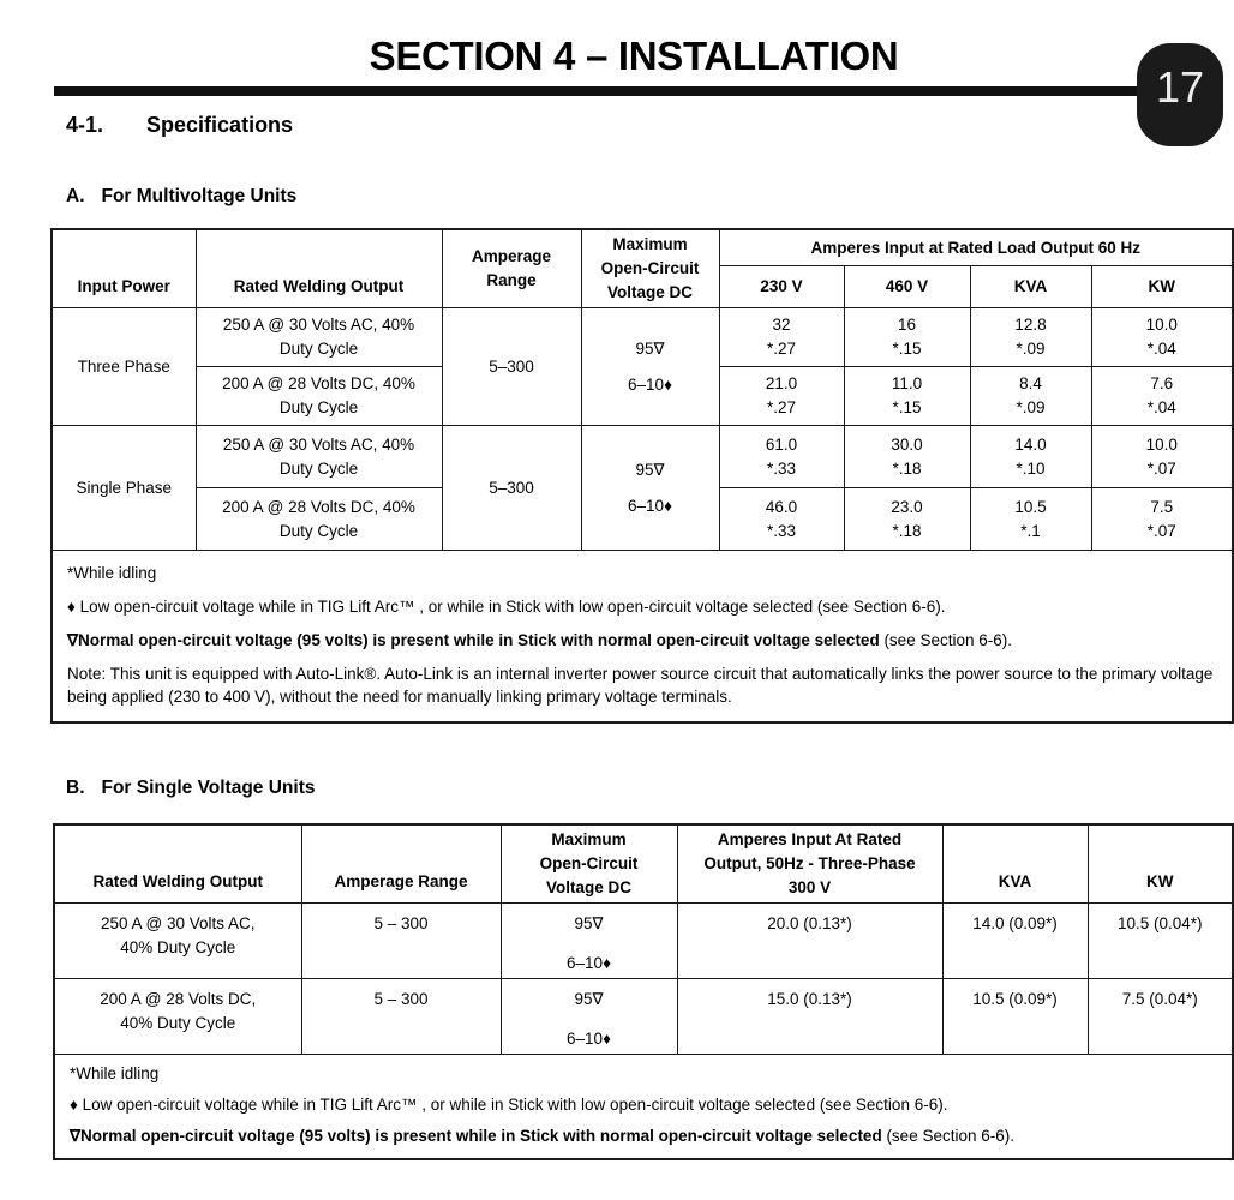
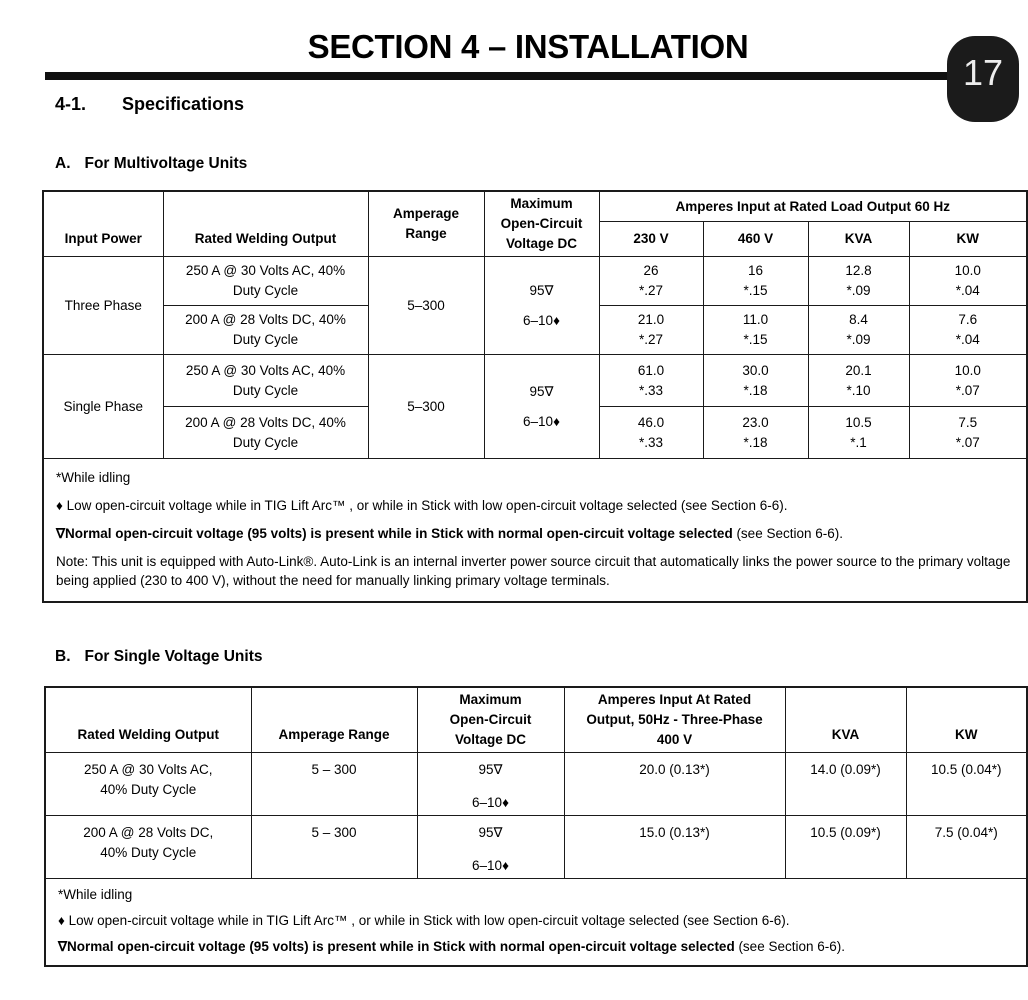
  SECTION 4 – INSTALLATION
  17
  4-1. Specifications
  A. For Multivoltage Units
  Input Power	Rated Welding Output	Amperage Range	Maximum Open-Circuit Voltage DC	Amperes Input at Rated Load Output 60 Hz
  230 V	460 V	KVA	KW
- Three Phase	250 A @ 30 Volts AC, 40% Duty Cycle	5–300	95∇ 6–10♦	32*.27	16*.15	12.8*.09	10.0*.04
+ Three Phase	250 A @ 30 Volts AC, 40% Duty Cycle	5–300	95∇ 6–10♦	26*.27	16*.15	12.8*.09	10.0*.04
  200 A @ 28 Volts DC, 40% Duty Cycle	21.0*.27	11.0*.15	8.4*.09	7.6*.04
- Single Phase	250 A @ 30 Volts AC, 40% Duty Cycle	5–300	95∇ 6–10♦	61.0*.33	30.0*.18	14.0*.10	10.0*.07
+ Single Phase	250 A @ 30 Volts AC, 40% Duty Cycle	5–300	95∇ 6–10♦	61.0*.33	30.0*.18	20.1*.10	10.0*.07
  200 A @ 28 Volts DC, 40% Duty Cycle	46.0*.33	23.0*.18	10.5*.1	7.5*.07
  *While idling ♦ Low open-circuit voltage while in TIG Lift Arc™ , or while in Stick with low open-circuit voltage selected (see Section 6-6). ∇Normal open-circuit voltage (95 volts) is present while in Stick with normal open-circuit voltage selected (see Section 6-6). Note: This unit is equipped with Auto-Link®. Auto-Link is an internal inverter power source circuit that automatically links the power source to the primary voltage being applied (230 to 400 V), without the need for manually linking primary voltage terminals.
  B. For Single Voltage Units
- Rated Welding Output	Amperage Range	Maximum Open-Circuit Voltage DC	Amperes Input At Rated Output, 50Hz - Three-Phase 300 V	KVA	KW
+ Rated Welding Output	Amperage Range	Maximum Open-Circuit Voltage DC	Amperes Input At Rated Output, 50Hz - Three-Phase 400 V	KVA	KW
  250 A @ 30 Volts AC, 40% Duty Cycle	5 – 300	95∇ 6–10♦	20.0 (0.13*)	14.0 (0.09*)	10.5 (0.04*)
  200 A @ 28 Volts DC, 40% Duty Cycle	5 – 300	95∇ 6–10♦	15.0 (0.13*)	10.5 (0.09*)	7.5 (0.04*)
  *While idling ♦ Low open-circuit voltage while in TIG Lift Arc™ , or while in Stick with low open-circuit voltage selected (see Section 6-6). ∇Normal open-circuit voltage (95 volts) is present while in Stick with normal open-circuit voltage selected (see Section 6-6).
